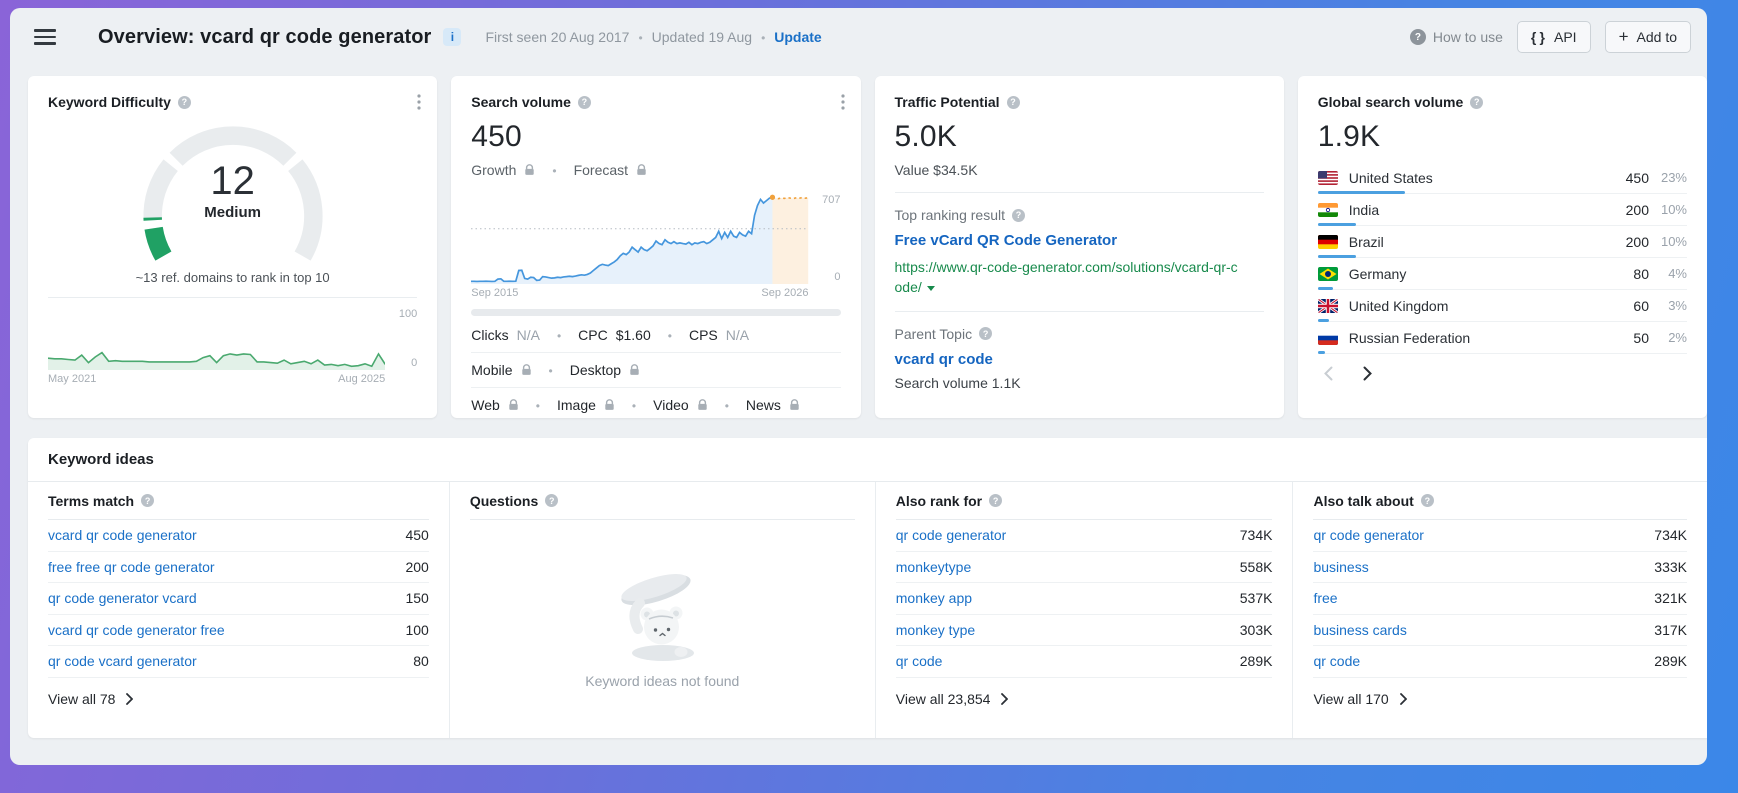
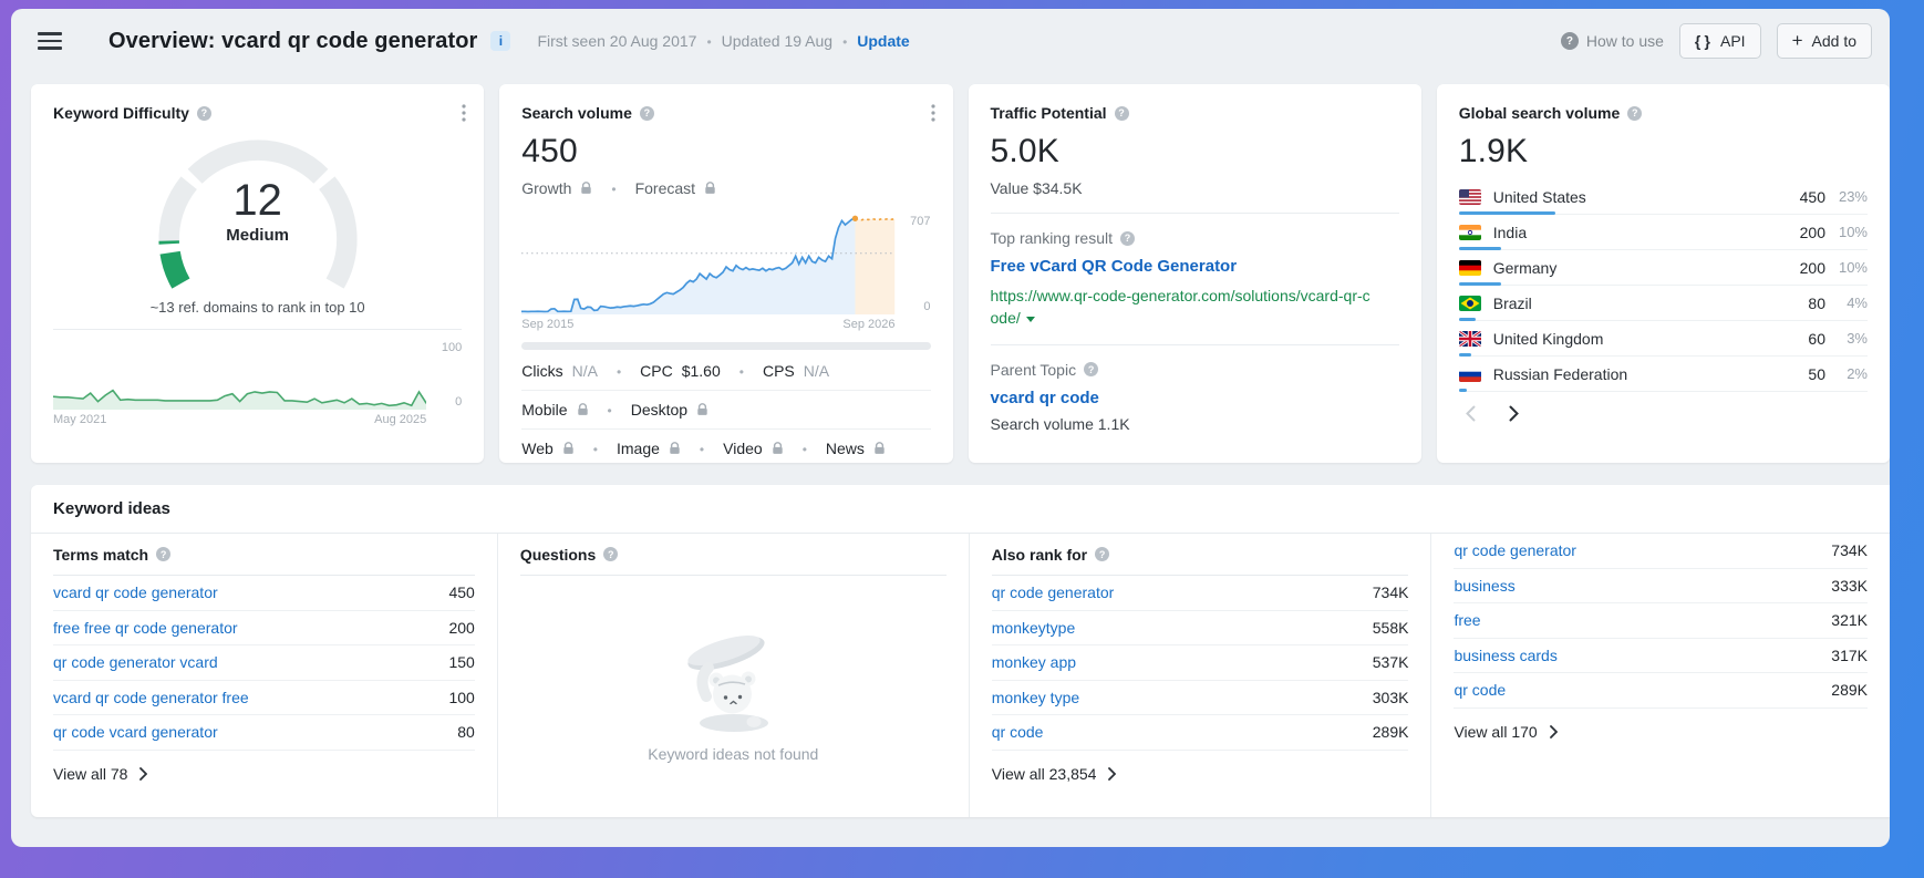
  Overview: vcard qr code generator
  i
  First seen 20 Aug 2017
  Updated 19 Aug
  Update
  How to use
  { }
  API
  +
  Add to
  Keyword Difficulty
  12
  Medium
  ~13 ref. domains to rank in top 10
  May 2021
  Aug 2025
  100
  0
  Search volume
  450
  Growth
  Forecast
  Sep 2015
  Sep 2026
  707
  0
  Clicks
  N/A
  CPC
  $1.60
  CPS
  N/A
  Mobile
  Desktop
  Web
  Image
  Video
  News
  Traffic Potential
  5.0K
  Value $34.5K
  Top ranking result
  Free vCard QR Code Generator
  https://www.qr-code-generator.com/solutions/vcard-qr-c
  ode/
  Parent Topic
  vcard qr code
  Search volume 1.1K
  Global search volume
  1.9K
  United States
  450
  23%
  India
  200
  10%
- Brazil
+ Germany
  200
  10%
- Germany
+ Brazil
  80
  4%
  United Kingdom
  60
  3%
  Russian Federation
  50
  2%
  Keyword ideas
  Terms match
  vcard qr code generator
  450
  free free qr code generator
  200
  qr code generator vcard
  150
  vcard qr code generator free
  100
  qr code vcard generator
  80
  View all 78
  Questions
  Keyword ideas not found
  Also rank for
  qr code generator
  734K
  monkeytype
  558K
  monkey app
  537K
  monkey type
  303K
  qr code
  289K
  View all 23,854
- Also talk about
  qr code generator
  734K
  business
  333K
  free
  321K
  business cards
  317K
  qr code
  289K
  View all 170
